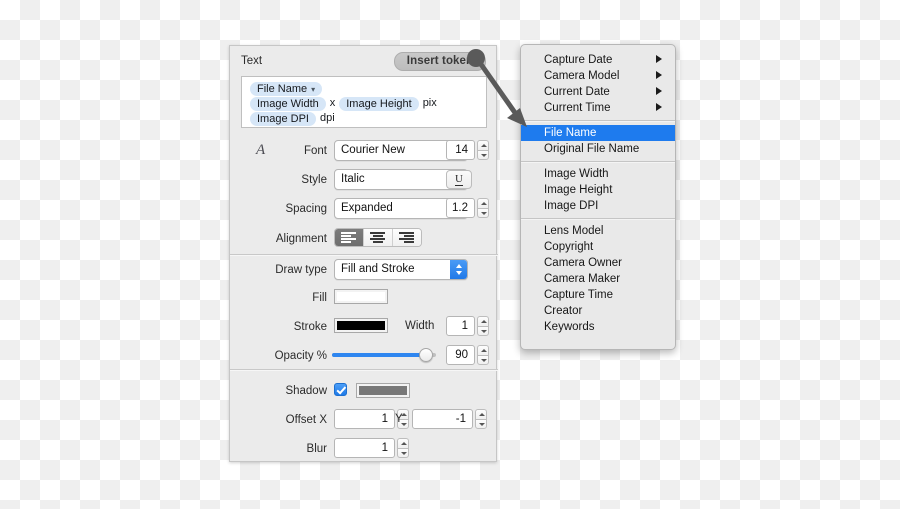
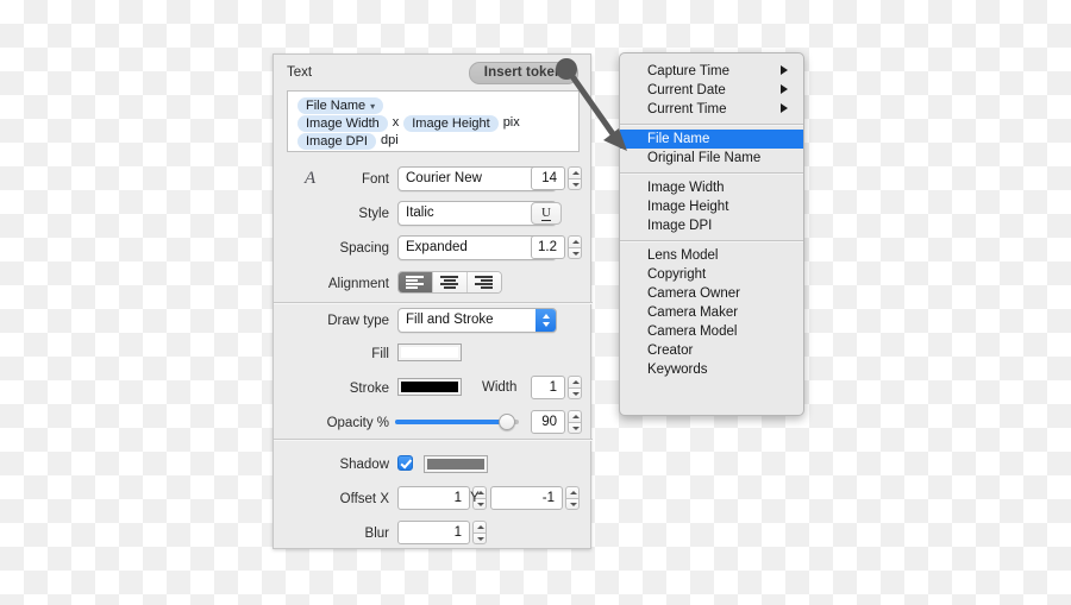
  Text
  Insert toke
  File Name ▾
  Image Width x Image Height pix
  Image DPI dpi
  A
  Font
  Courier New
  14
  Style
  Italic
  U
  Spacing
  Expanded
  1.2
  Alignment
  Draw type
  Fill and Stroke
  Fill
  Stroke
  Width
  1
  Opacity %
  90
  Shadow
  Offset X
  1
  Y
  -1
  Blur
  1
- Capture Date
- Camera Model
+ Capture Time
  Current Date
  Current Time
  File Name
  Original File Name
  Image Width
  Image Height
  Image DPI
  Lens Model
  Copyright
  Camera Owner
  Camera Maker
- Capture Time
+ Camera Model
  Creator
  Keywords
